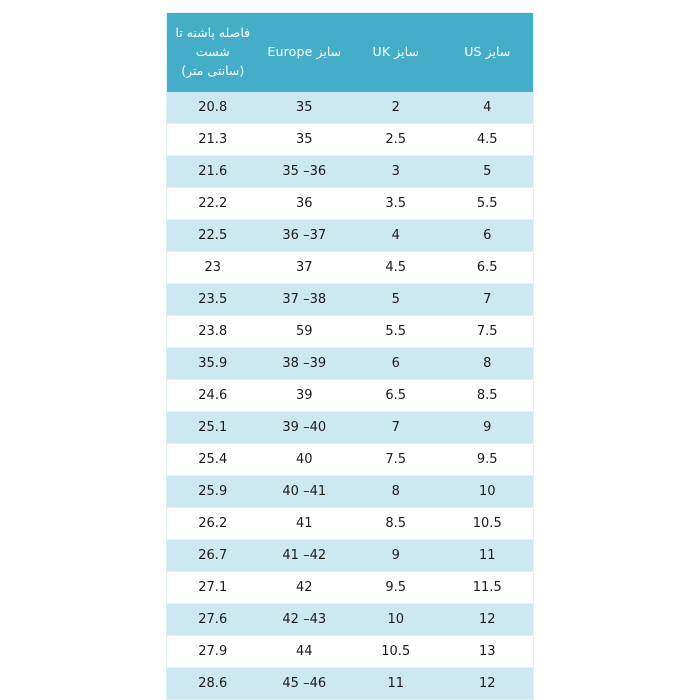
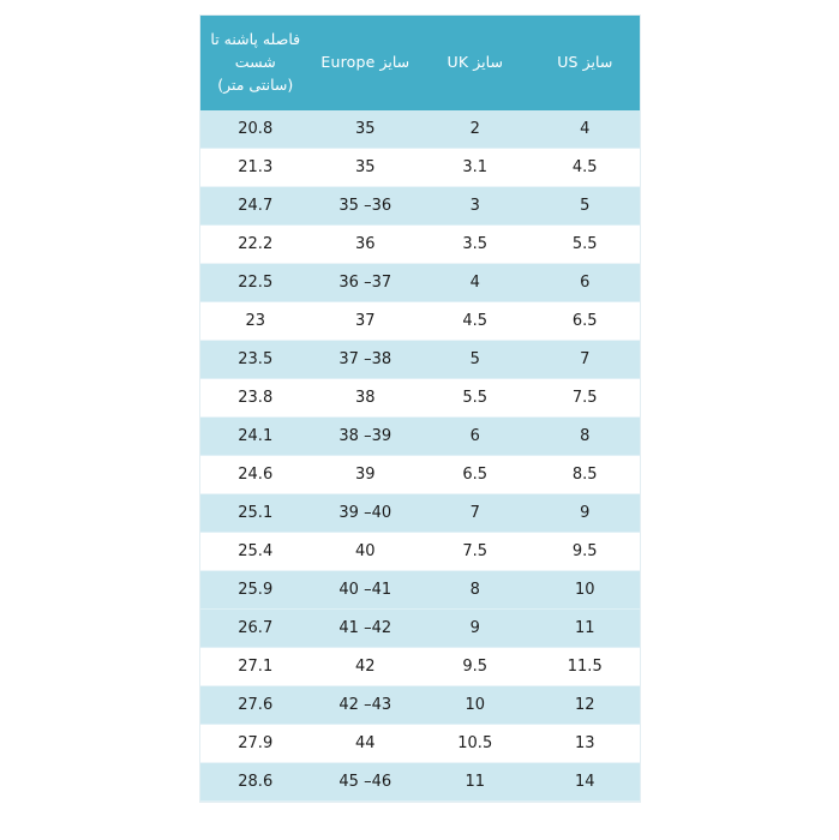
  سایز US	سایز UK	سایز Europe	فاصله پاشنه تاشست(سانتی متر)
  4	2	35	20.8
- 4.5	2.5	35	21.3
+ 4.5	3.1	35	21.3
- 5	3	35 –36	21.6
+ 5	3	35 –36	24.7
  5.5	3.5	36	22.2
  6	4	36 –37	22.5
  6.5	4.5	37	23
  7	5	37 –38	23.5
- 7.5	5.5	59	23.8
+ 7.5	5.5	38	23.8
- 8	6	38 –39	35.9
+ 8	6	38 –39	24.1
  8.5	6.5	39	24.6
  9	7	39 –40	25.1
  9.5	7.5	40	25.4
  10	8	40 –41	25.9
- 10.5	8.5	41	26.2
  11	9	41 –42	26.7
  11.5	9.5	42	27.1
  12	10	42 –43	27.6
  13	10.5	44	27.9
- 12	11	45 –46	28.6
+ 14	11	45 –46	28.6
